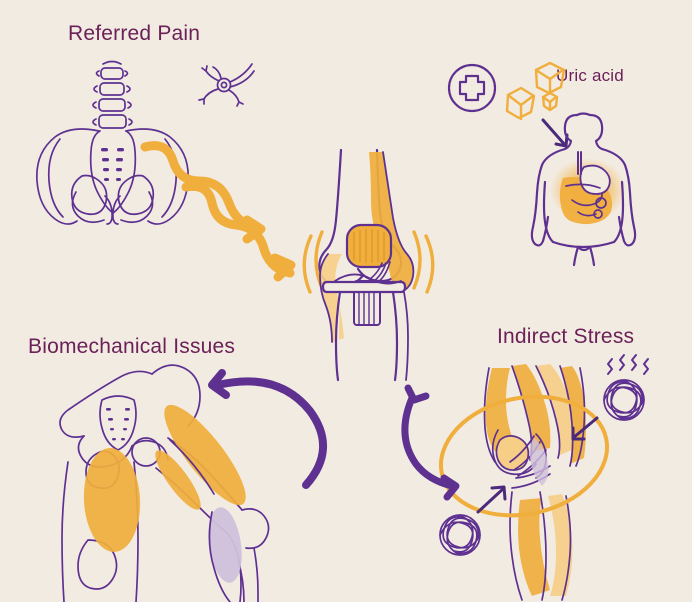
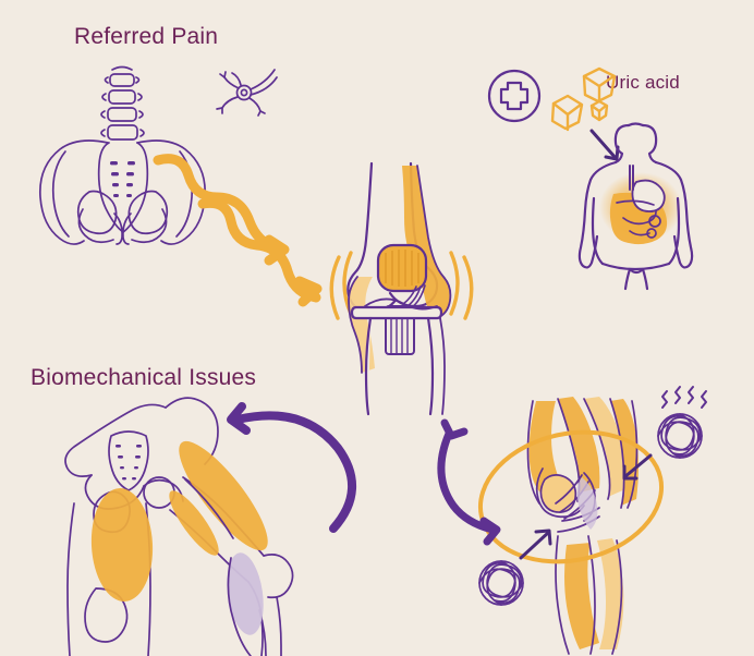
  Referred Pain
  Biomechanical Issues
- Indirect Stress
  ric acid
